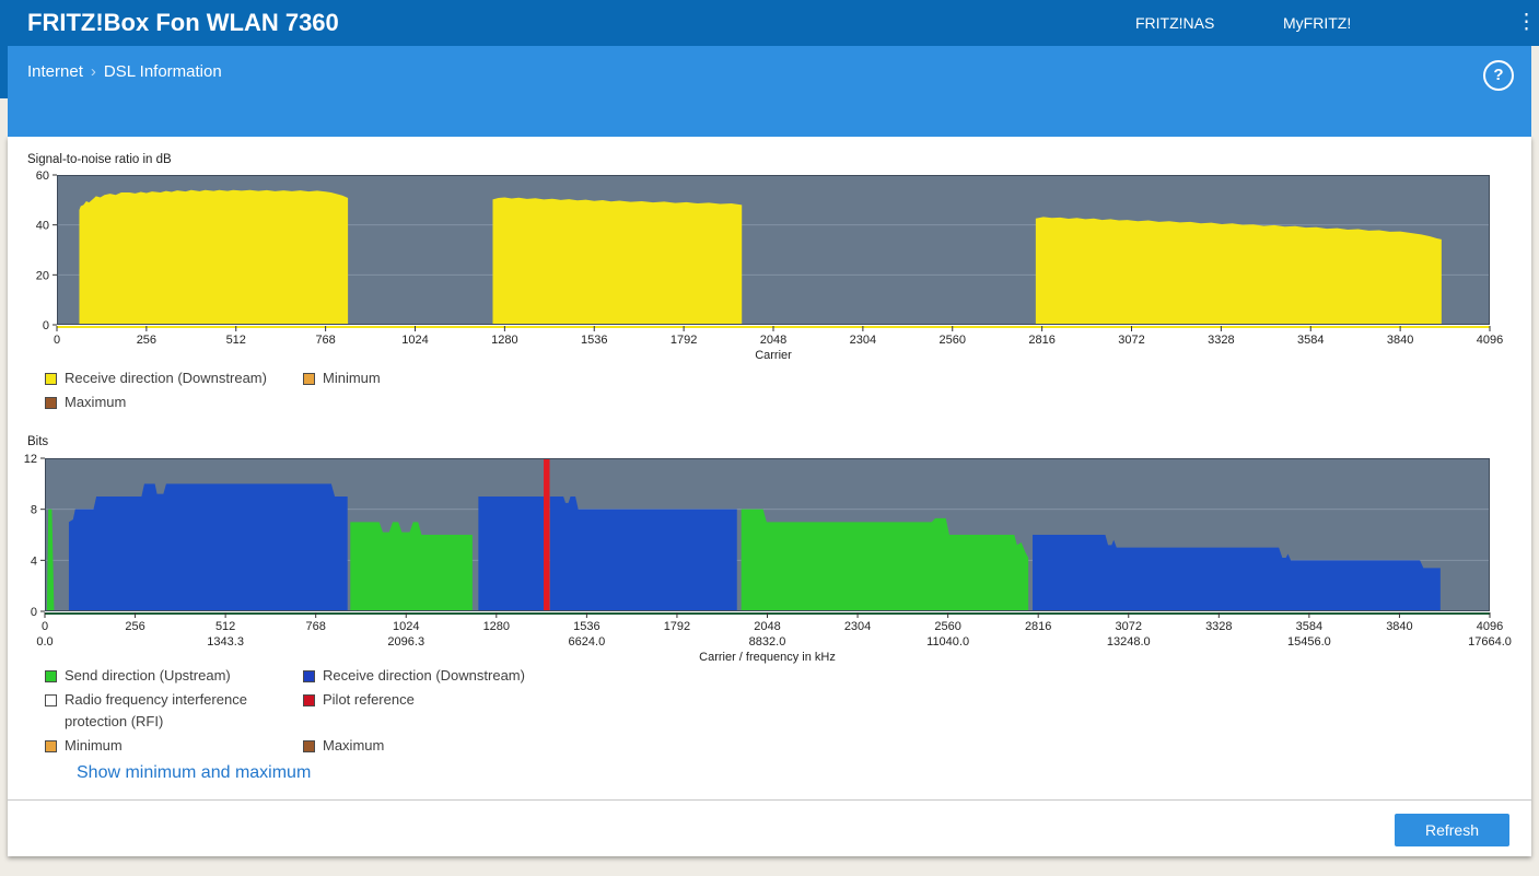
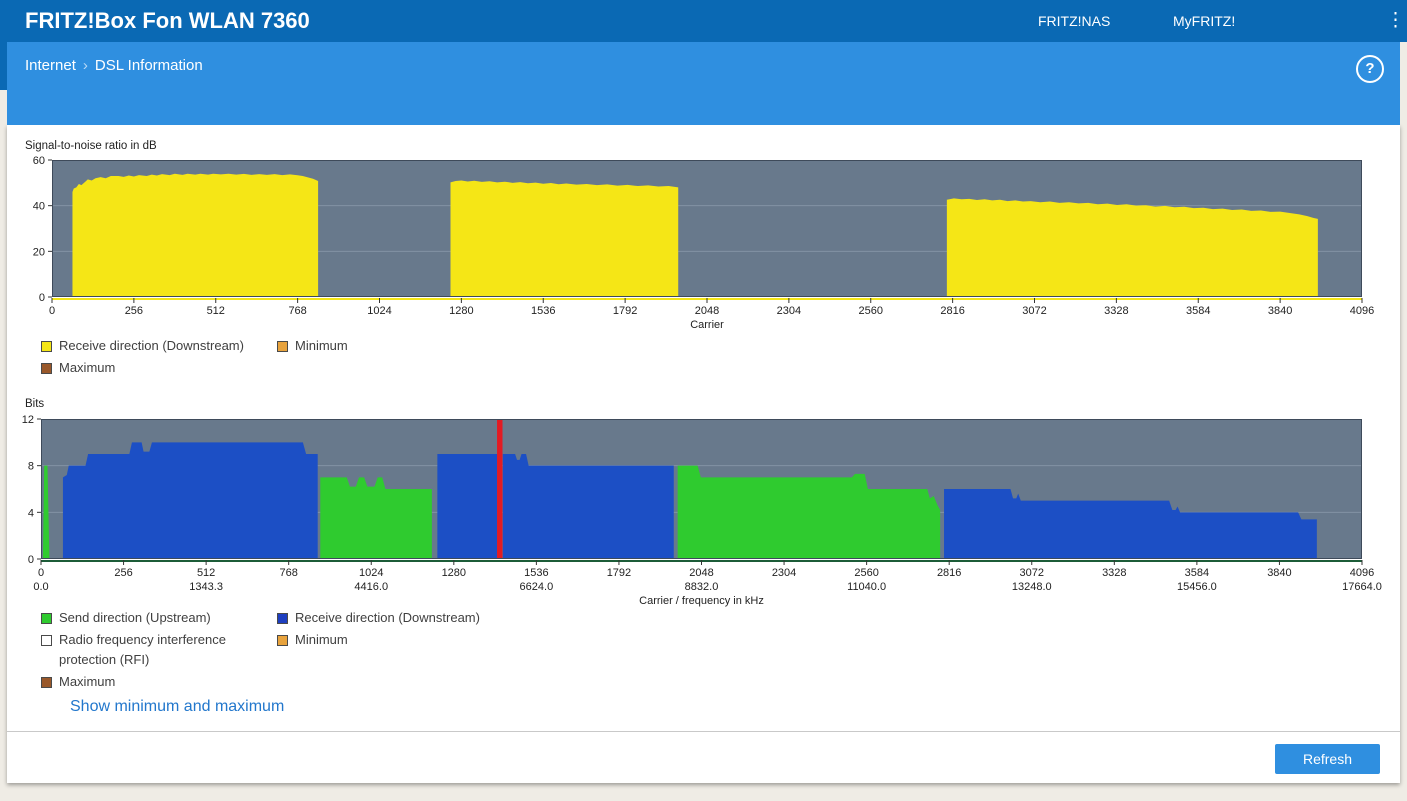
  FRITZ!Box Fon WLAN 7360
  FRITZ!NAS
  MyFRITZ!
  ⋮
  Internet › DSL Information
  ?
  Signal-to-noise ratio in dB
  0
  20
  40
  60
  0
  256
  512
  768
  1024
  1280
  1536
  1792
  2048
  2304
  2560
  2816
  3072
  3328
  3584
  3840
  4096
  Carrier
  Receive direction (Downstream)
  Minimum
  Maximum
  Bits
  0
  4
  8
  12
  0
  256
  512
  768
  1024
  1280
  1536
  1792
  2048
  2304
  2560
  2816
  3072
  3328
  3584
  3840
  4096
  0.0
  1343.3
- 2096.3
+ 4416.0
  6624.0
  8832.0
  11040.0
  13248.0
  15456.0
  17664.0
  Carrier / frequency in kHz
  Send direction (Upstream)
  Receive direction (Downstream)
  Radio frequency interference protection (RFI)
- Pilot reference
  Minimum
  Maximum
  Show minimum and maximum
  Refresh
